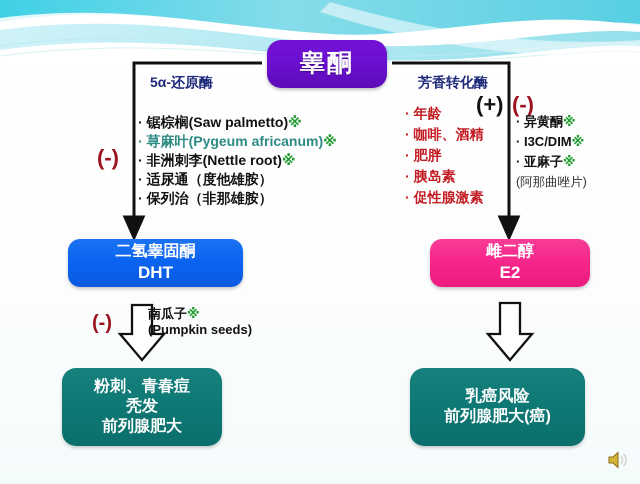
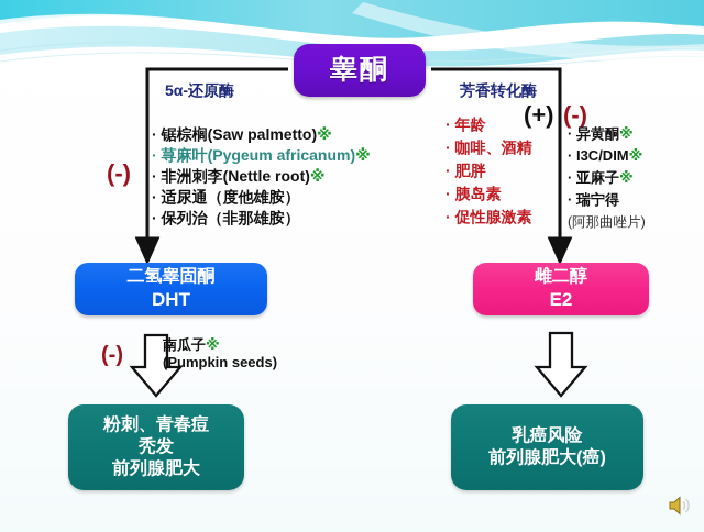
  睾酮
  5α-还原酶
  芳香转化酶
  (-)
  (+)
  (-)
  (-)
  · 锯棕榈(Saw palmetto)※
  · 荨麻叶(Pygeum africanum)※
  · 非洲刺李(Nettle root)※
  · 适尿通（度他雄胺）
  · 保列治（非那雄胺）
  · 年龄
  · 咖啡、酒精
  · 肥胖
  · 胰岛素
  · 促性腺激素
  · 异黄酮※
  · I3C/DIM※
  · 亚麻子※
+ · 瑞宁得
  (阿那曲唑片)
  二氢睾固酮
  DHT
  雌二醇
  E2
  南瓜子※
  (Pumpkin seeds)
  粉刺、青春痘
  秃发
  前列腺肥大
  乳癌风险
  前列腺肥大(癌)
